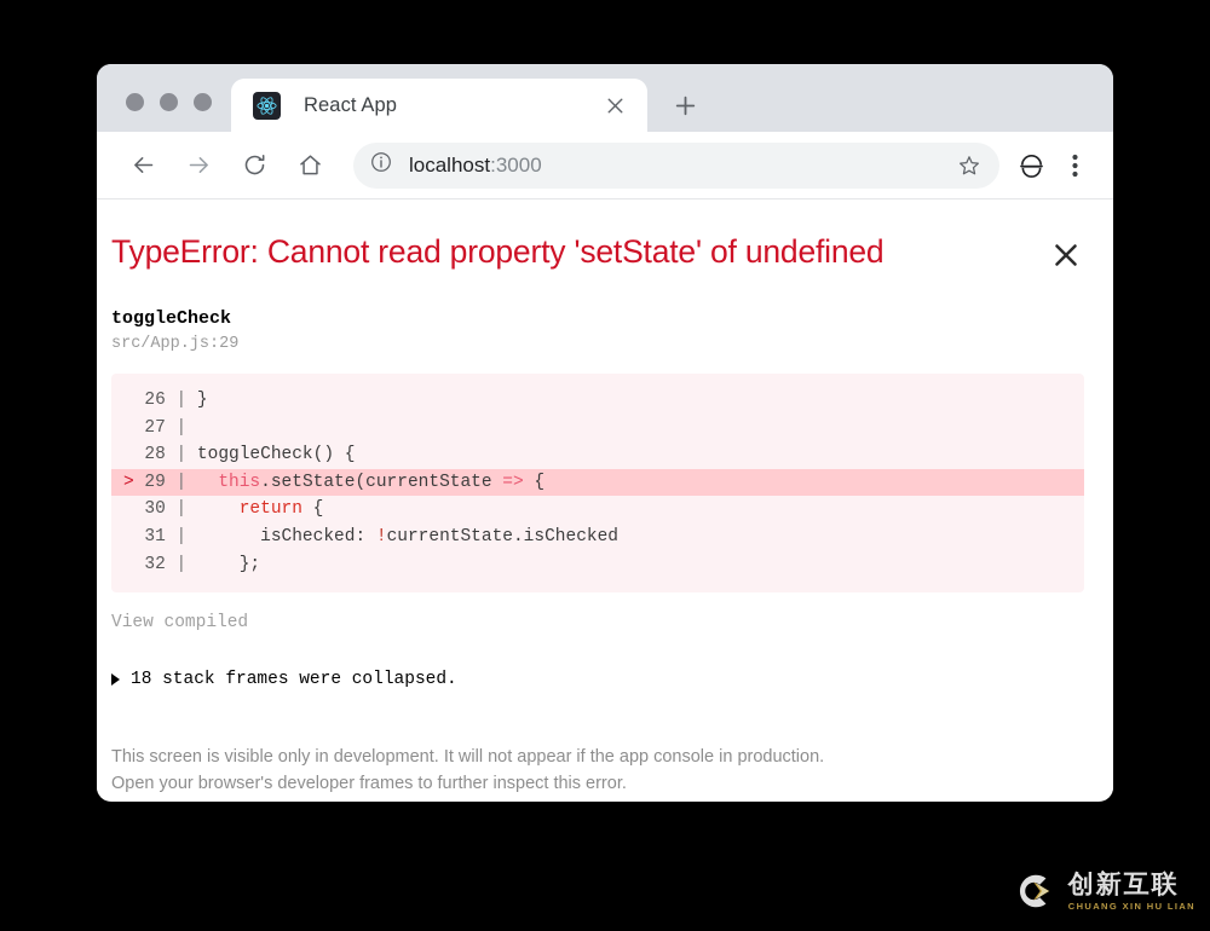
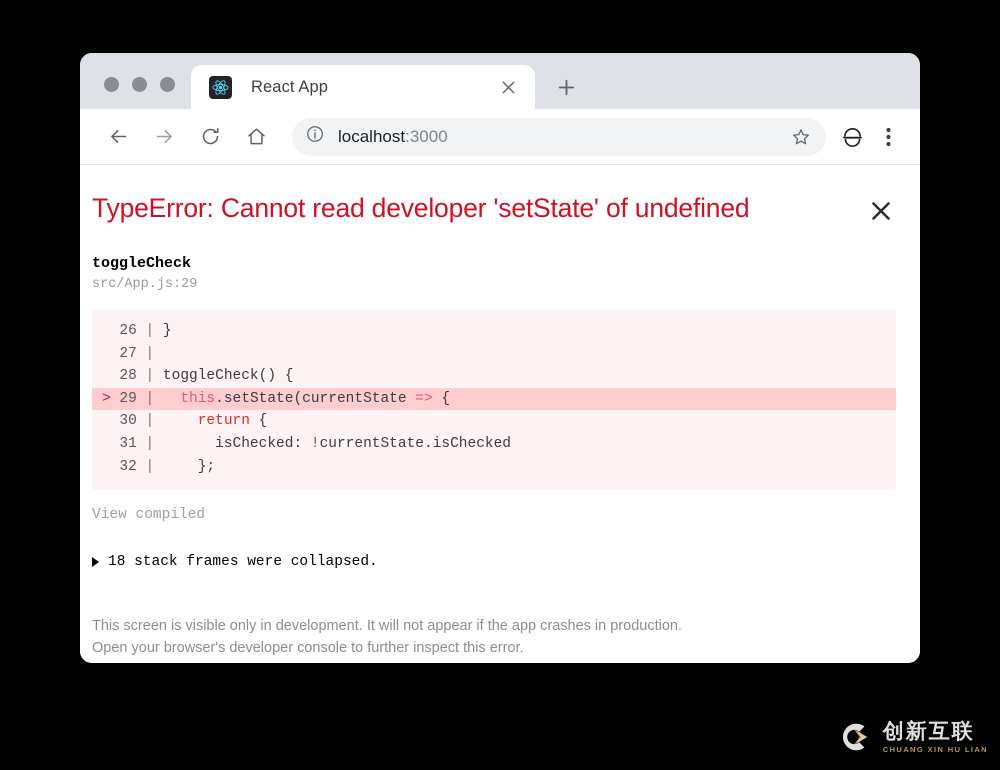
  React App
  localhost:3000
- TypeError: Cannot read property 'setState' of undefined
+ TypeError: Cannot read developer 'setState' of undefined
  toggleCheck
  src/App.js:29
  26 | }
  27 |
  28 | toggleCheck() {
  > 29 | this.setState(currentState => {
  30 | return {
  31 | isChecked: !currentState.isChecked
  32 | };
  View compiled
  18 stack frames were collapsed.
- This screen is visible only in development. It will not appear if the app console in production.
+ This screen is visible only in development. It will not appear if the app crashes in production.
- Open your browser's developer frames to further inspect this error.
+ Open your browser's developer console to further inspect this error.
  创新互联
  CHUANG XIN HU LIAN
